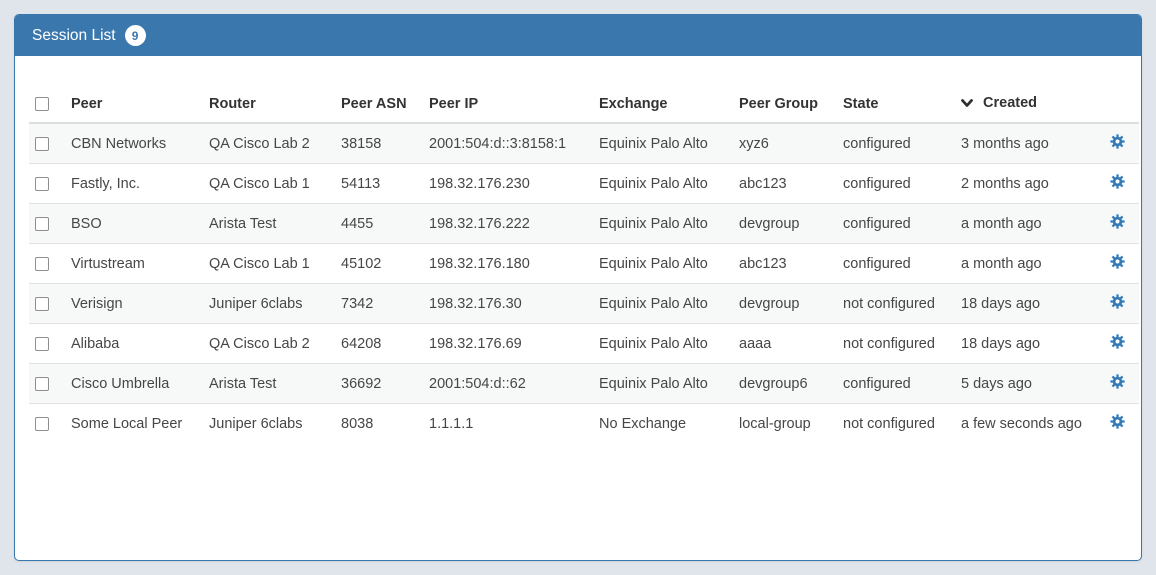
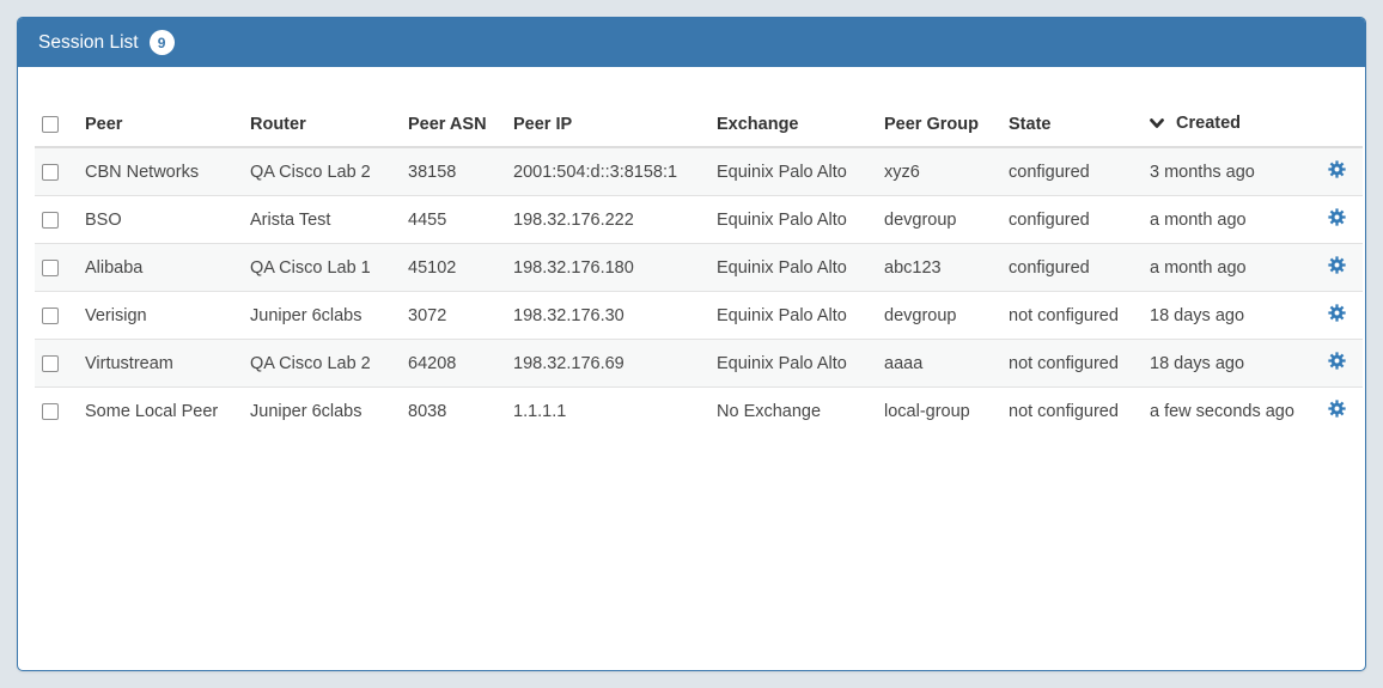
  Session List
  9
  	Peer	Router	Peer ASN	Peer IP	Exchange	Peer Group	State	Created
  	CBN Networks	QA Cisco Lab 2	38158	2001:504:d::3:8158:1	Equinix Palo Alto	xyz6	configured	3 months ago
- 	Fastly, Inc.	QA Cisco Lab 1	54113	198.32.176.230	Equinix Palo Alto	abc123	configured	2 months ago
  	BSO	Arista Test	4455	198.32.176.222	Equinix Palo Alto	devgroup	configured	a month ago
- 	Virtustream	QA Cisco Lab 1	45102	198.32.176.180	Equinix Palo Alto	abc123	configured	a month ago
+ 	Alibaba	QA Cisco Lab 1	45102	198.32.176.180	Equinix Palo Alto	abc123	configured	a month ago
- 	Verisign	Juniper 6clabs	7342	198.32.176.30	Equinix Palo Alto	devgroup	not configured	18 days ago
+ 	Verisign	Juniper 6clabs	3072	198.32.176.30	Equinix Palo Alto	devgroup	not configured	18 days ago
- 	Alibaba	QA Cisco Lab 2	64208	198.32.176.69	Equinix Palo Alto	aaaa	not configured	18 days ago
+ 	Virtustream	QA Cisco Lab 2	64208	198.32.176.69	Equinix Palo Alto	aaaa	not configured	18 days ago
- 	Cisco Umbrella	Arista Test	36692	2001:504:d::62	Equinix Palo Alto	devgroup6	configured	5 days ago
  	Some Local Peer	Juniper 6clabs	8038	1.1.1.1	No Exchange	local-group	not configured	a few seconds ago
